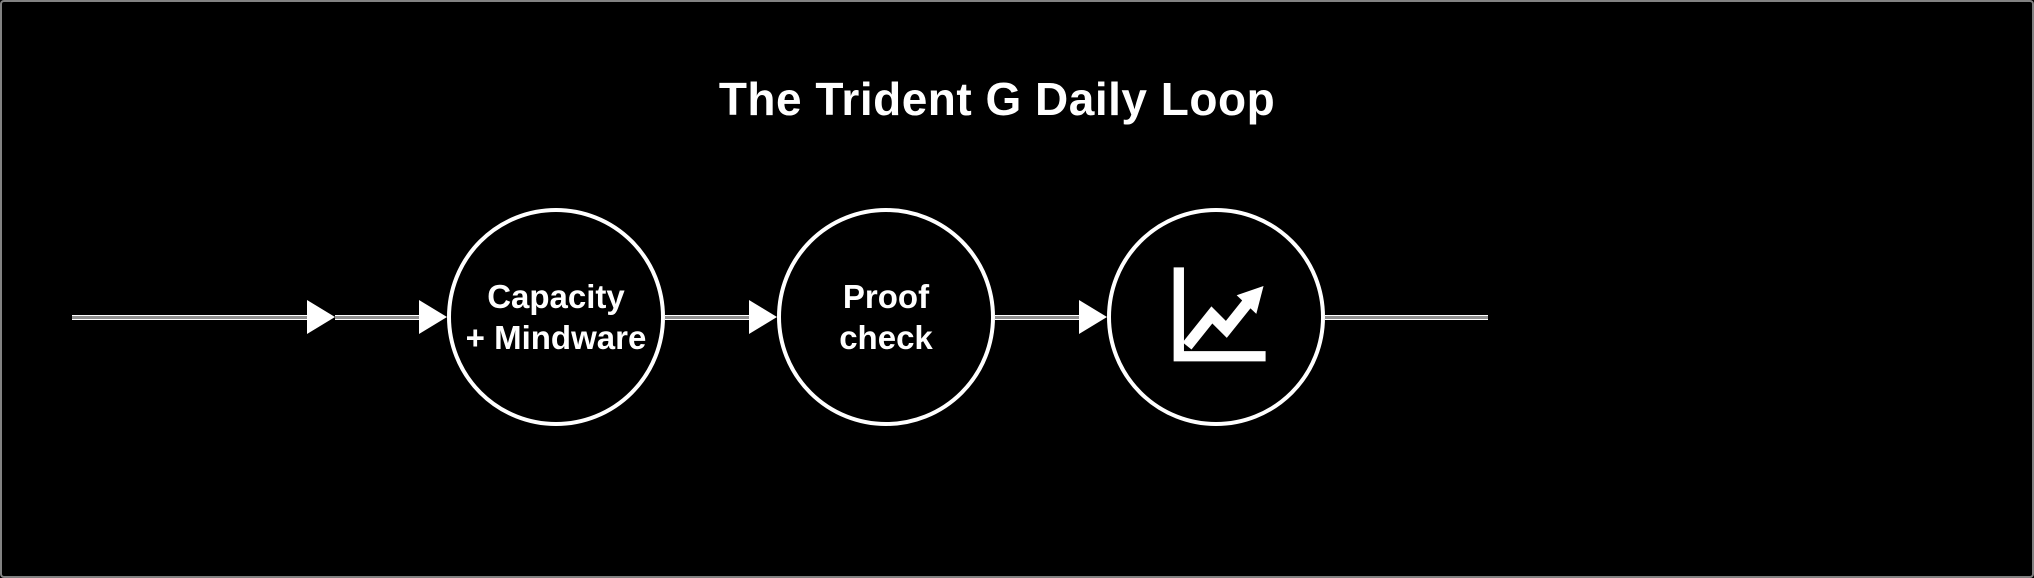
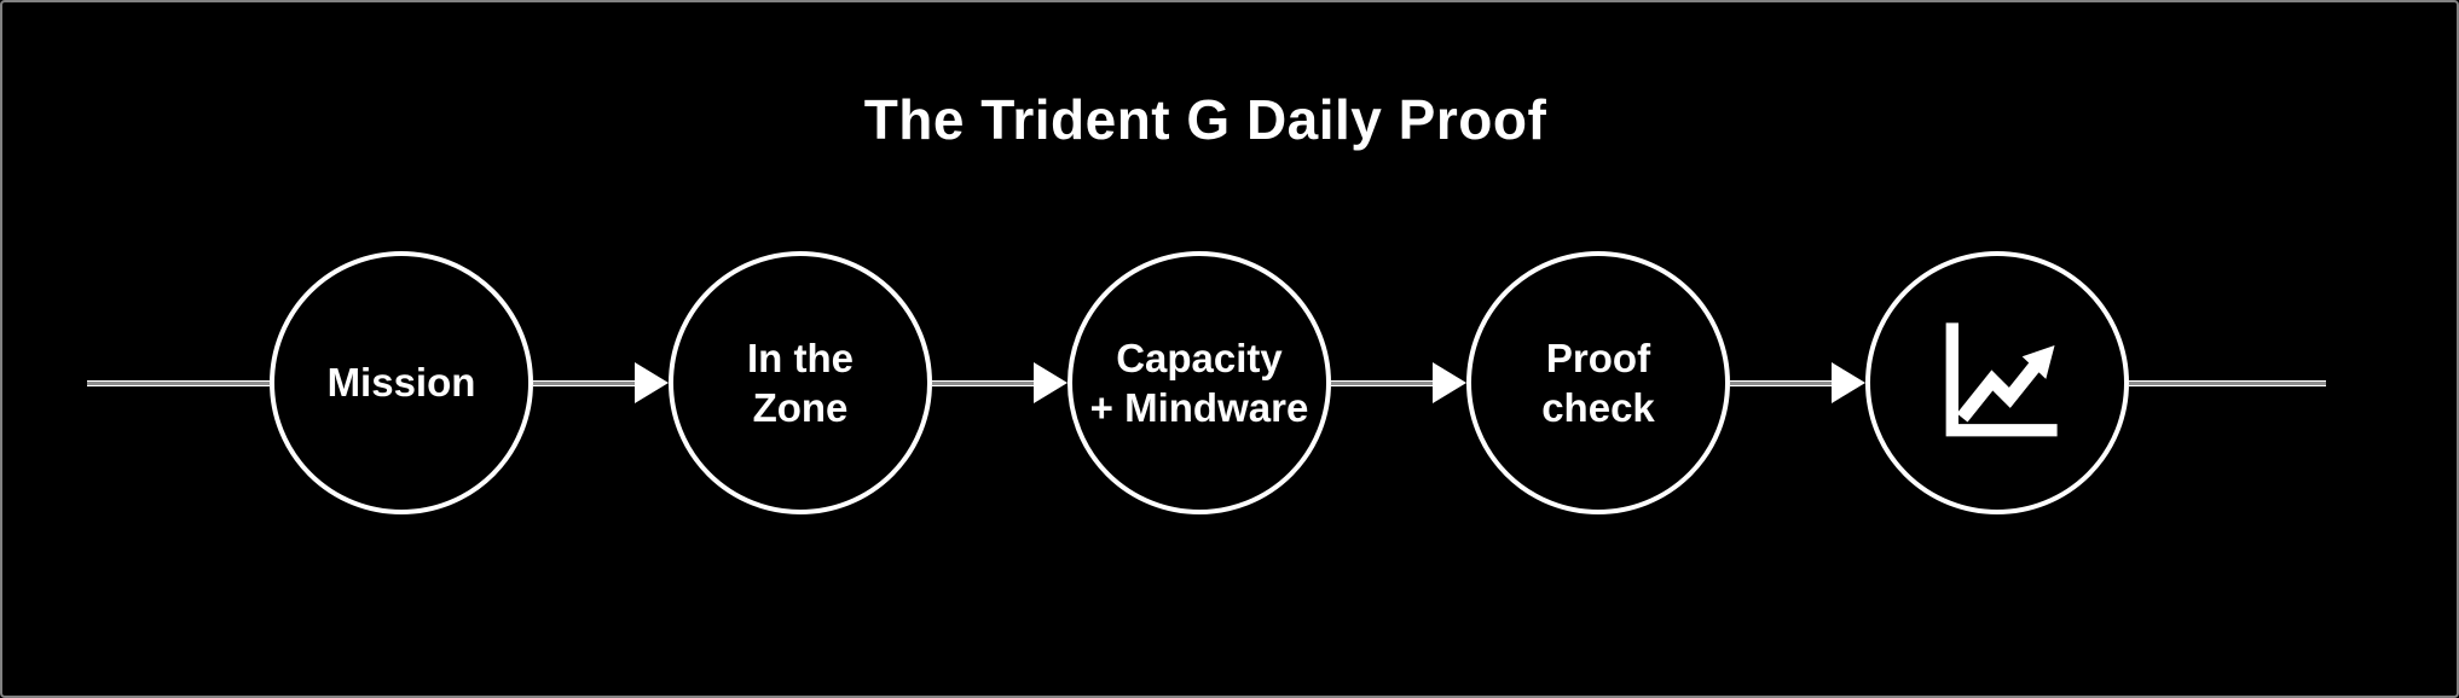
- The Trident G Daily Loop
+ The Trident G Daily Proof
+ Mission
+ In the
+ Zone
  Capacity
  + Mindware
  Proof
  check
